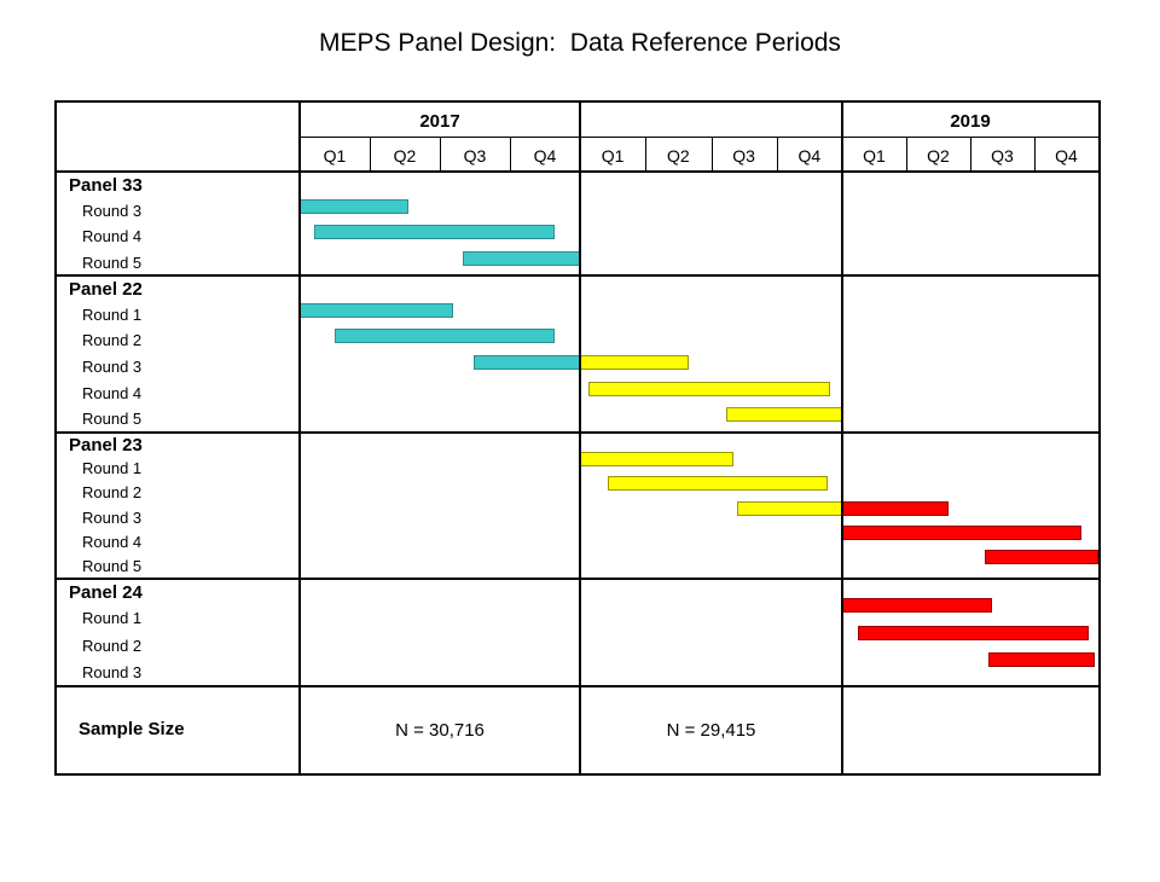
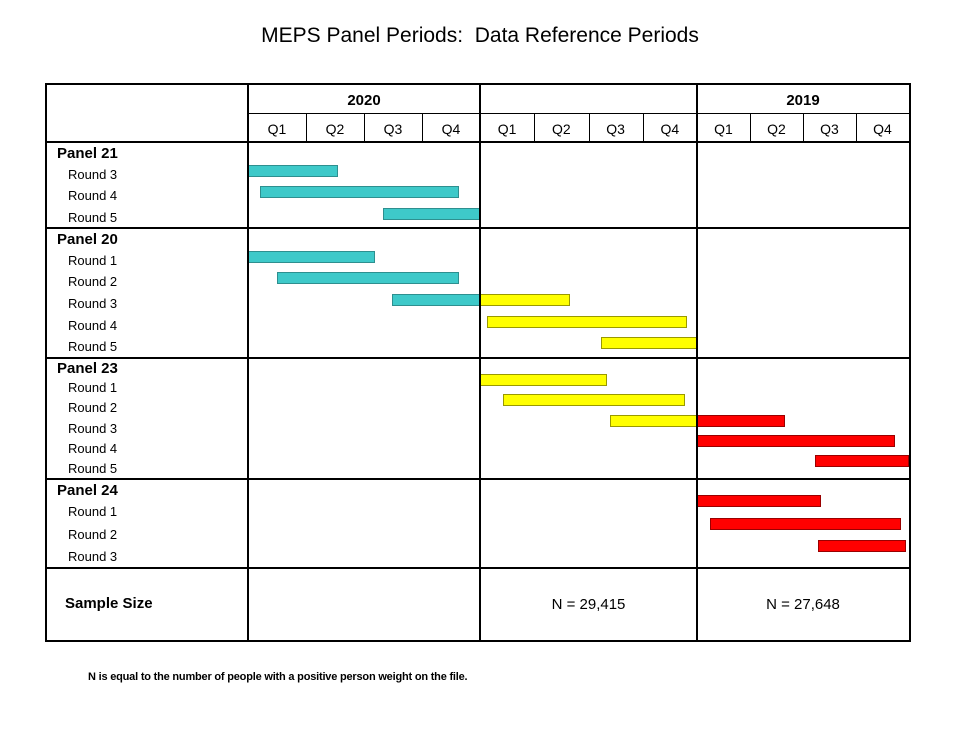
- MEPS Panel Design: Data Reference Periods
+ MEPS Panel Periods: Data Reference Periods
- 2017
+ 2020
  Q1
  Q2
  Q3
  Q4
  Q1
  Q2
  Q3
  Q4
  2019
  Q1
  Q2
  Q3
  Q4
- Panel 33
+ Panel 21
  Round 3
  Round 4
  Round 5
- Panel 22
+ Panel 20
  Round 1
  Round 2
  Round 3
  Round 4
  Round 5
  Panel 23
  Round 1
  Round 2
  Round 3
  Round 4
  Round 5
  Panel 24
  Round 1
  Round 2
  Round 3
  Sample Size
- N = 30,716
  N = 29,415
+ N = 27,648
+ N is equal to the number of people with a positive person weight on the file.
